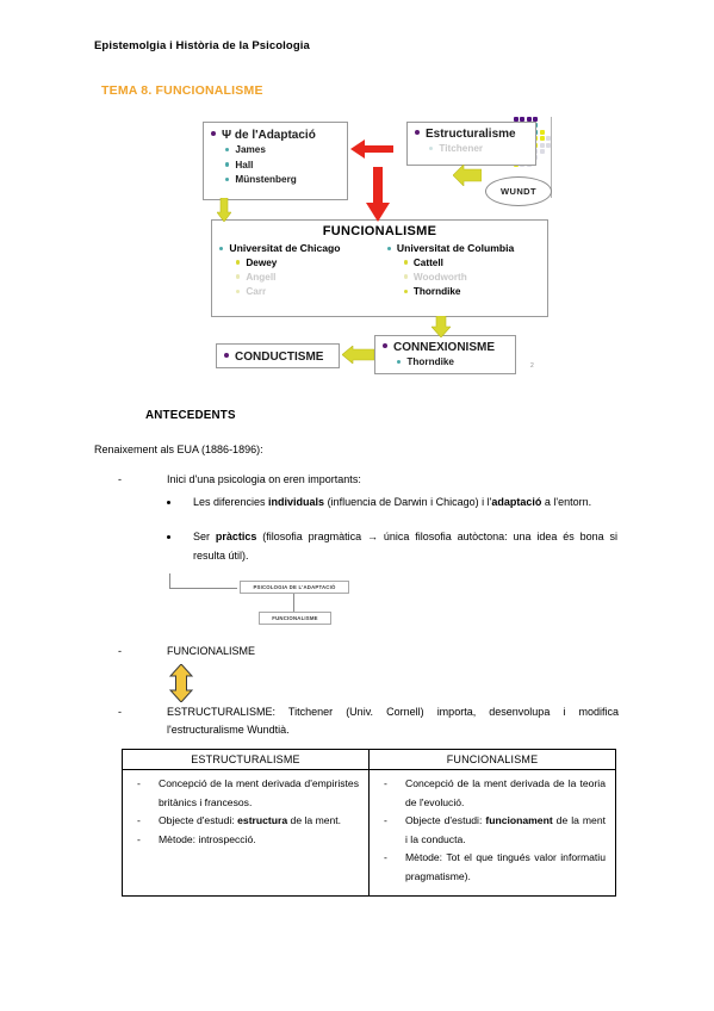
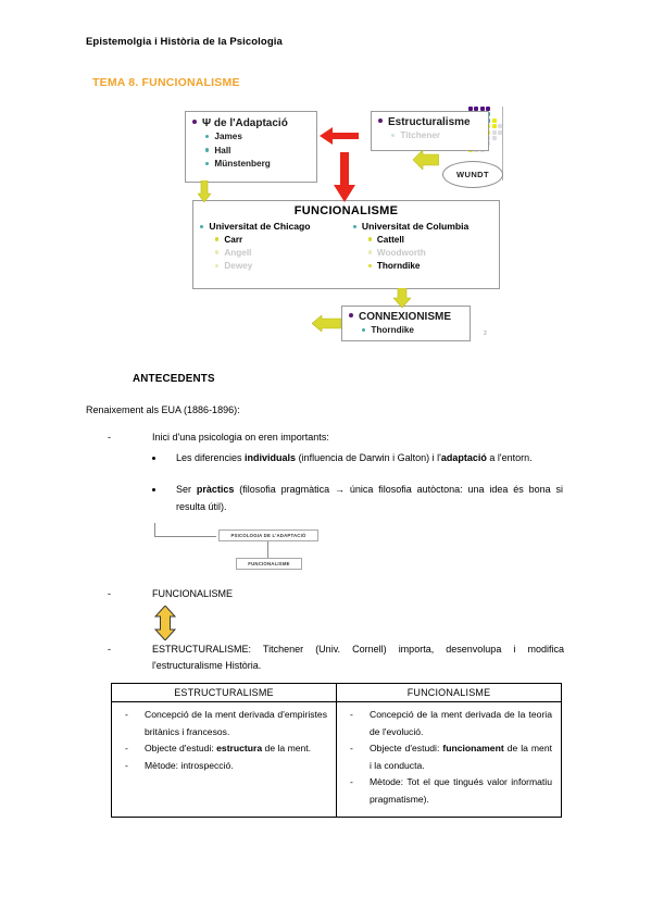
  Epistemolgia i Història de la Psicologia
  TEMA 8. FUNCIONALISME
  Ψ de l'Adaptació
  James
  Hall
  Münstenberg
  Estructuralisme
  Titchener
  FUNCIONALISME
  Universitat de Chicago
- Dewey
+ Carr
  Angell
- Carr
+ Dewey
  Universitat de Columbia
  Cattell
  Woodworth
  Thorndike
  CONNEXIONISME
  Thorndike
- CONDUCTISME
  WUNDT
  ANTECEDENTS
  Renaixement als EUA (1886-1896):
  -
  Inici d'una psicologia on eren importants:
- Les diferencies individuals (influencia de Darwin i Chicago) i l'adaptació a l'entorn.
+ Les diferencies individuals (influencia de Darwin i Galton) i l'adaptació a l'entorn.
  Ser pràctics (filosofia pragmàtica → única filosofia autòctona: una idea és bona si resulta útil).
  -
  FUNCIONALISME
  -
- ESTRUCTURALISME: Titchener (Univ. Cornell) importa, desenvolupa i modifica l'estructuralisme Wundtià.
+ ESTRUCTURALISME: Titchener (Univ. Cornell) importa, desenvolupa i modifica l'estructuralisme Història.
  ESTRUCTURALISME	FUNCIONALISME
  - Concepció de la ment derivada d'empiristes britànics i francesos. - Objecte d'estudi: estructura de la ment. - Mètode: introspecció.	- Concepció de la ment derivada de la teoria de l'evolució. - Objecte d'estudi: funcionament de la ment i la conducta. - Mètode: Tot el que tingués valor informatiu pragmatisme).
